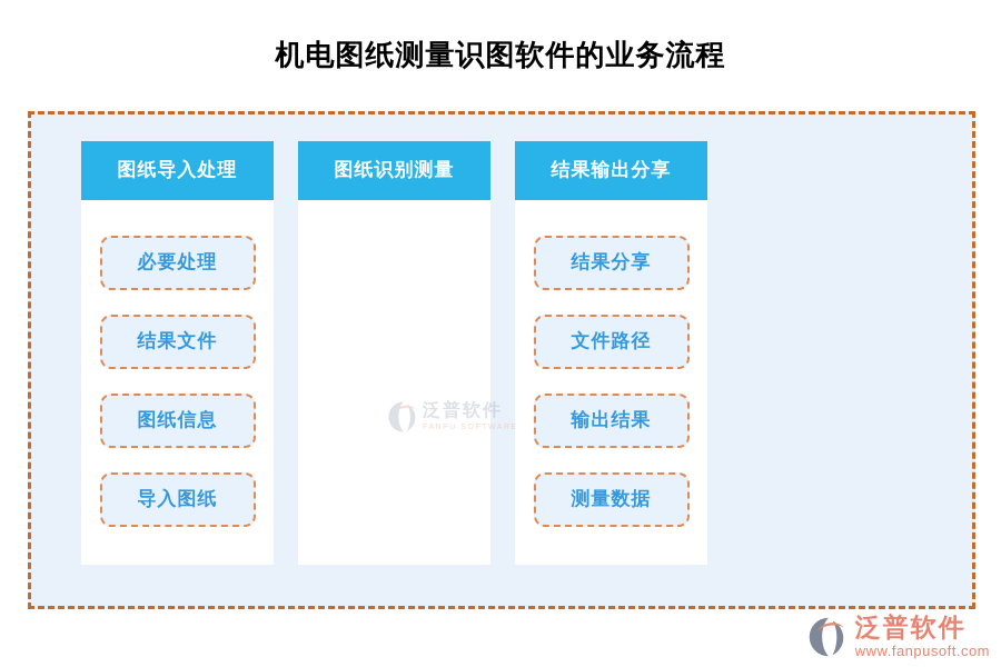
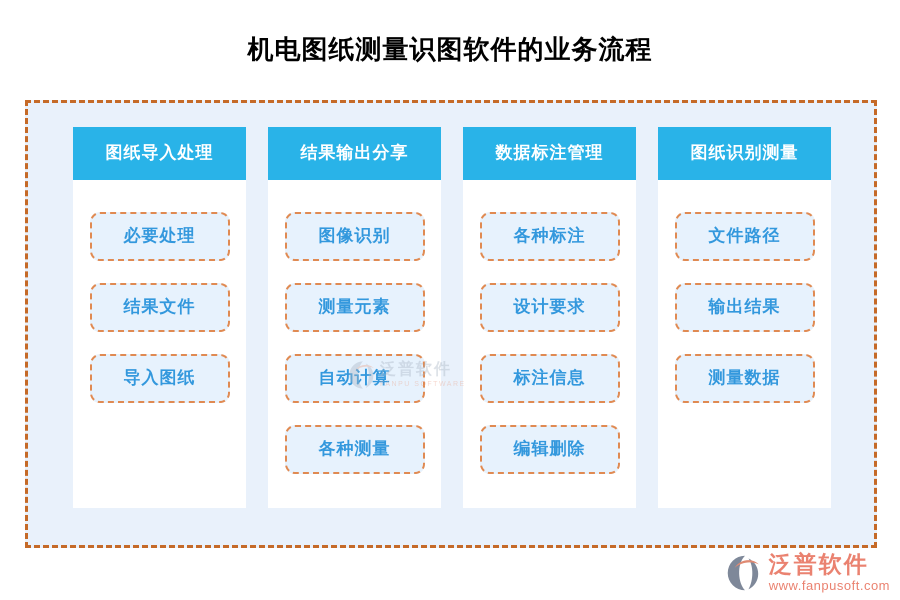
  机电图纸测量识图软件的业务流程
  图纸导入处理
  必要处理
  结果文件
- 图纸信息
  导入图纸
- 图纸识别测量
+ 结果输出分享
+ 图像识别
+ 测量元素
+ 自动计算
+ 各种测量
+ 数据标注管理
+ 各种标注
+ 设计要求
+ 标注信息
+ 编辑删除
- 结果输出分享
+ 图纸识别测量
- 结果分享
  文件路径
  输出结果
  测量数据
  泛普软件
  泛普软件
  www.fanpusoft.com
